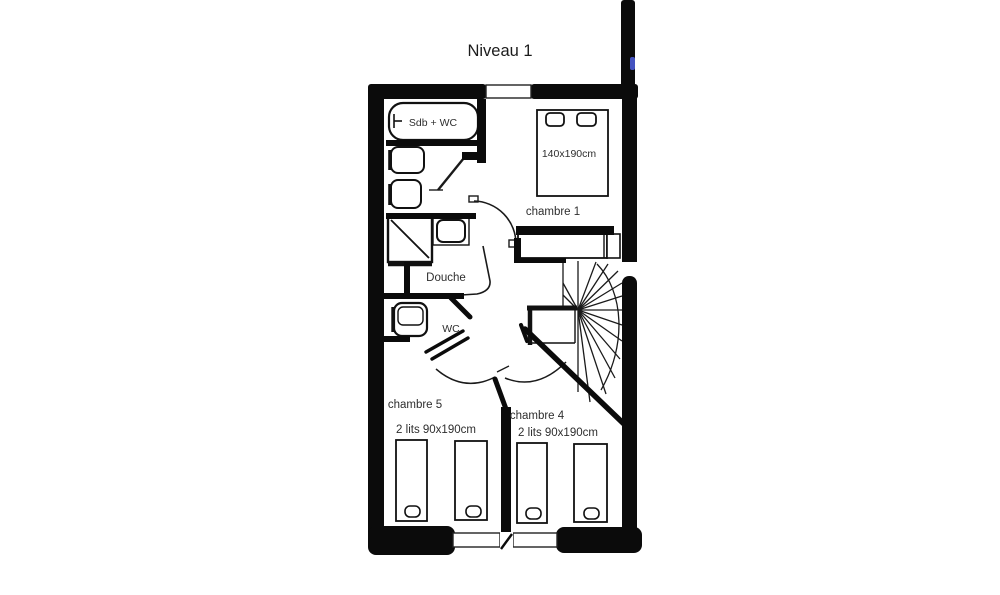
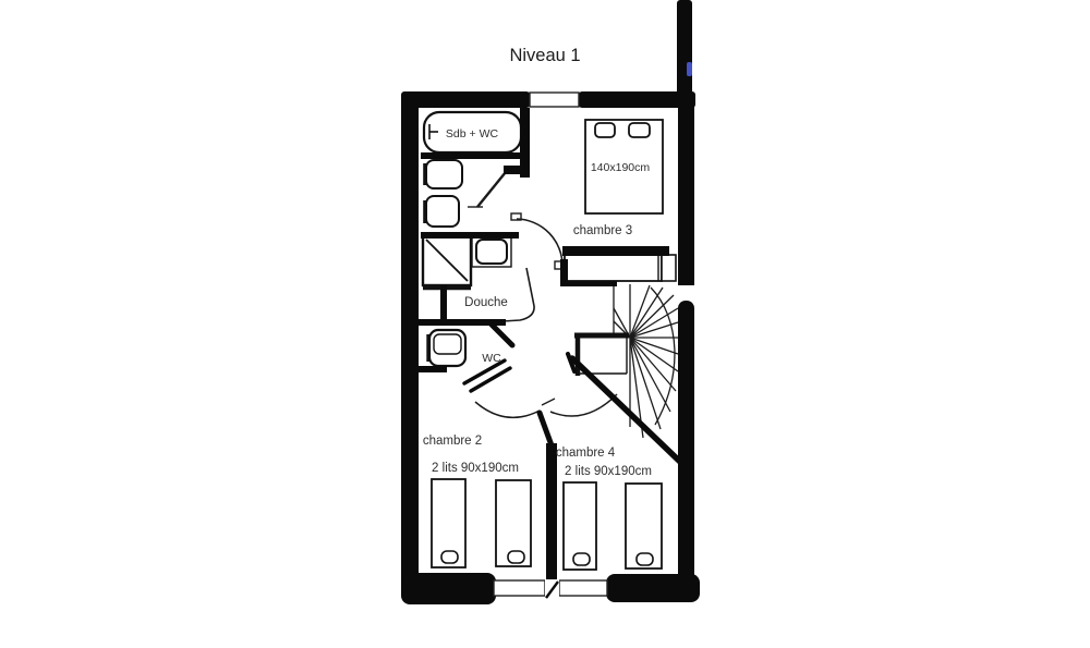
  Niveau 1
  Sdb + WC
  Douche
  WC
- chambre 1
+ chambre 3
  140x190cm
- chambre 5
+ chambre 2
  2 lits 90x190cm
  chambre 4
  2 lits 90x190cm
